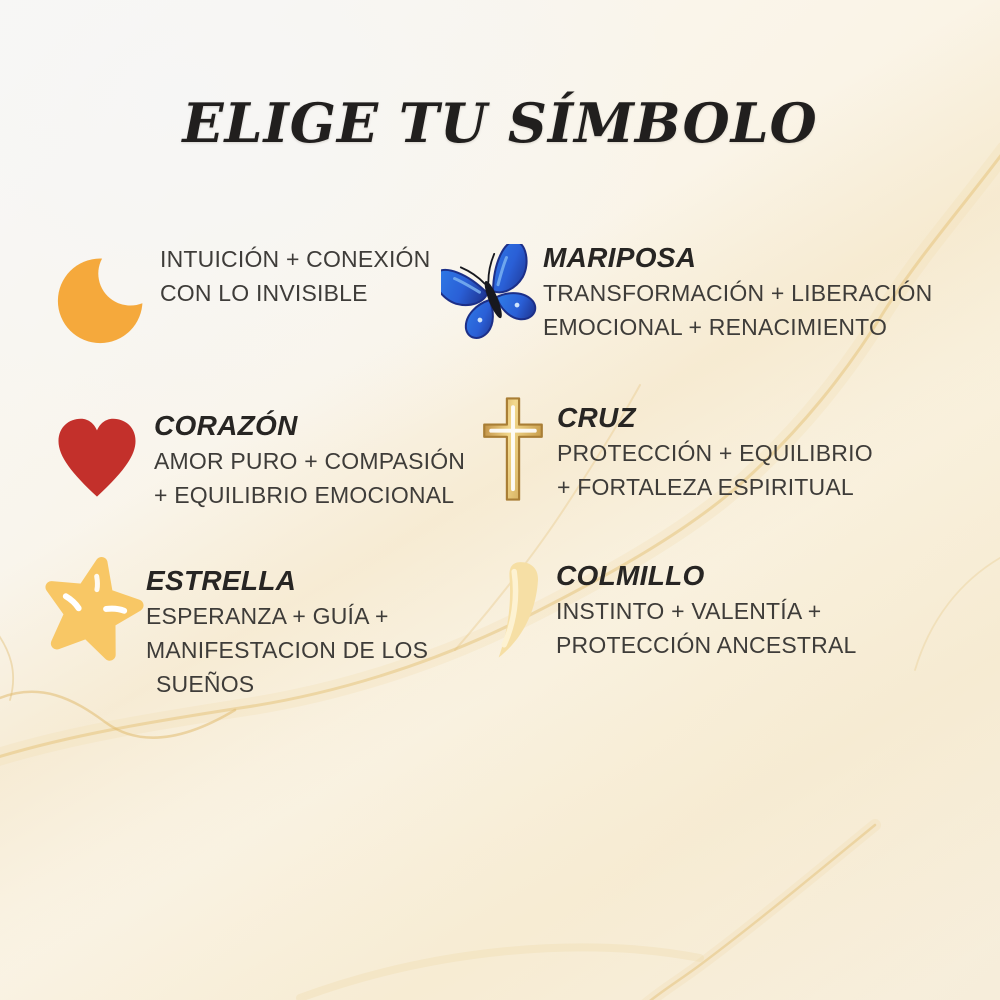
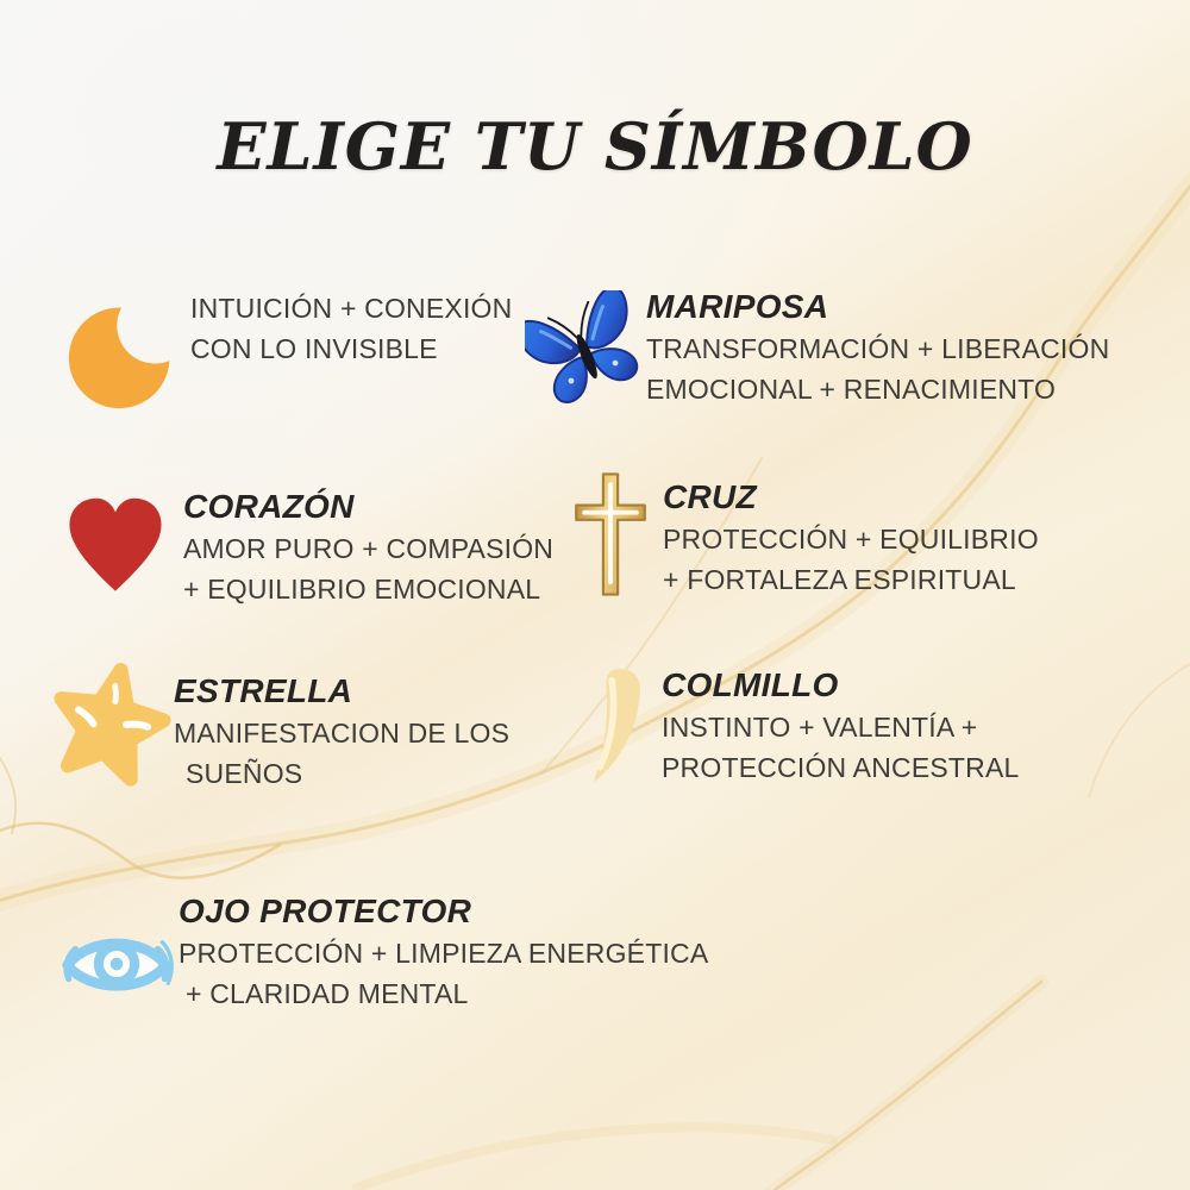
  ELIGE TU SÍMBOLO
  INTUICIÓN + CONEXIÓN
  CON LO INVISIBLE
  MARIPOSA
  TRANSFORMACIÓN + LIBERACIÓN
  EMOCIONAL + RENACIMIENTO
  CORAZÓN
  AMOR PURO + COMPASIÓN
  + EQUILIBRIO EMOCIONAL
  CRUZ
  PROTECCIÓN + EQUILIBRIO
  + FORTALEZA ESPIRITUAL
  ESTRELLA
- ESPERANZA + GUÍA +
  MANIFESTACION DE LOS
  SUEÑOS
  COLMILLO
  INSTINTO + VALENTÍA +
  PROTECCIÓN ANCESTRAL
+ OJO PROTECTOR
+ PROTECCIÓN + LIMPIEZA ENERGÉTICA
+ + CLARIDAD MENTAL
